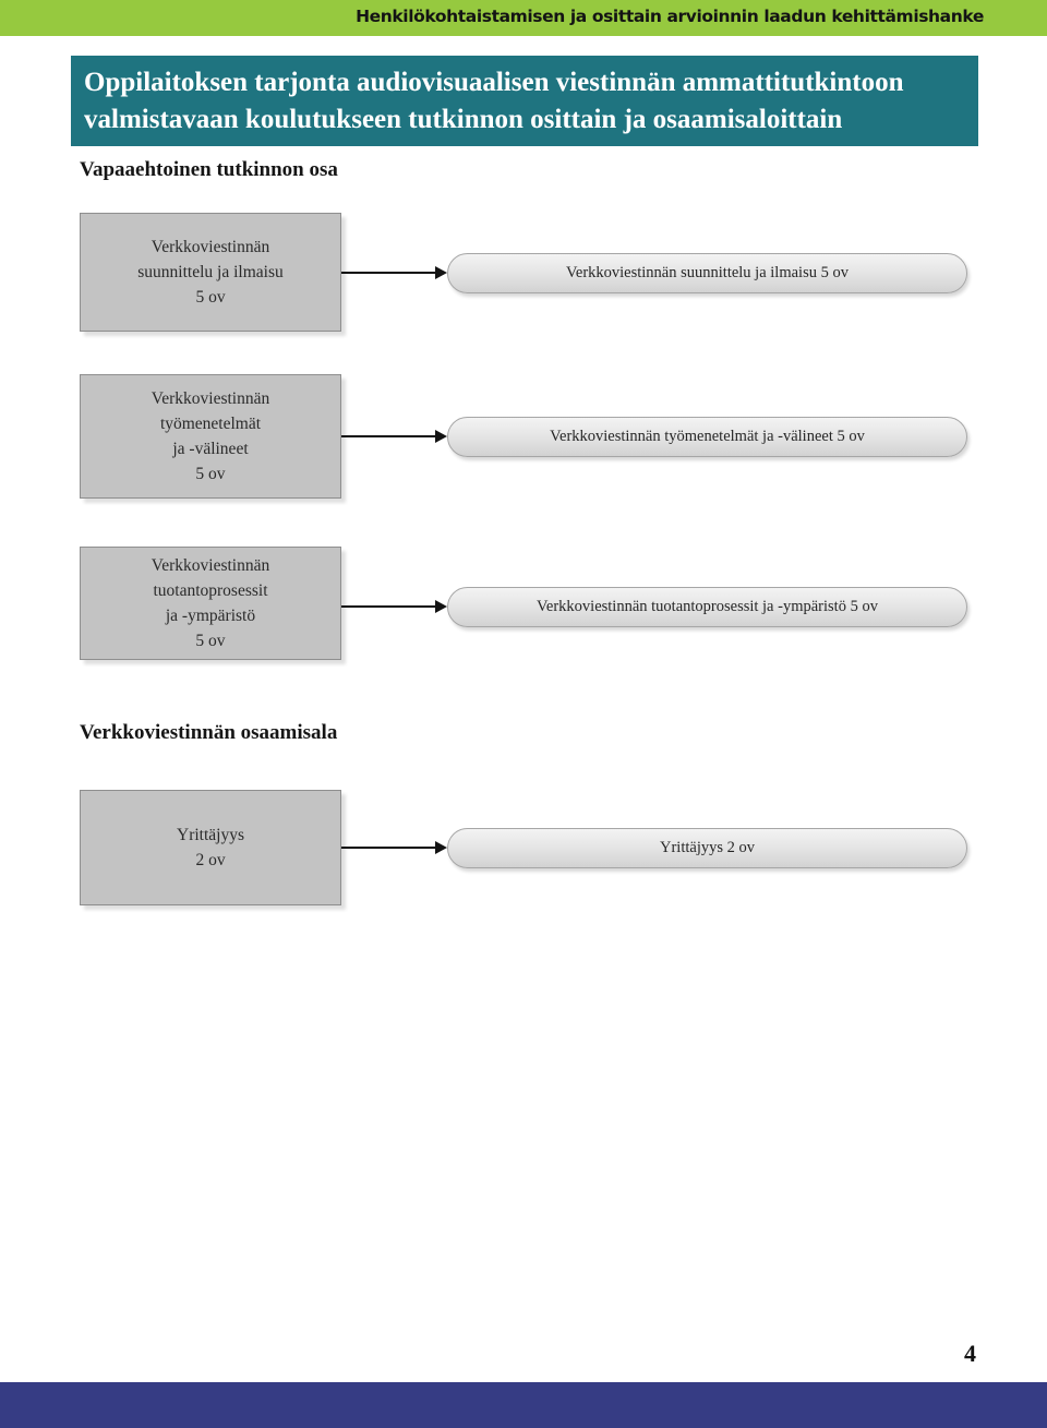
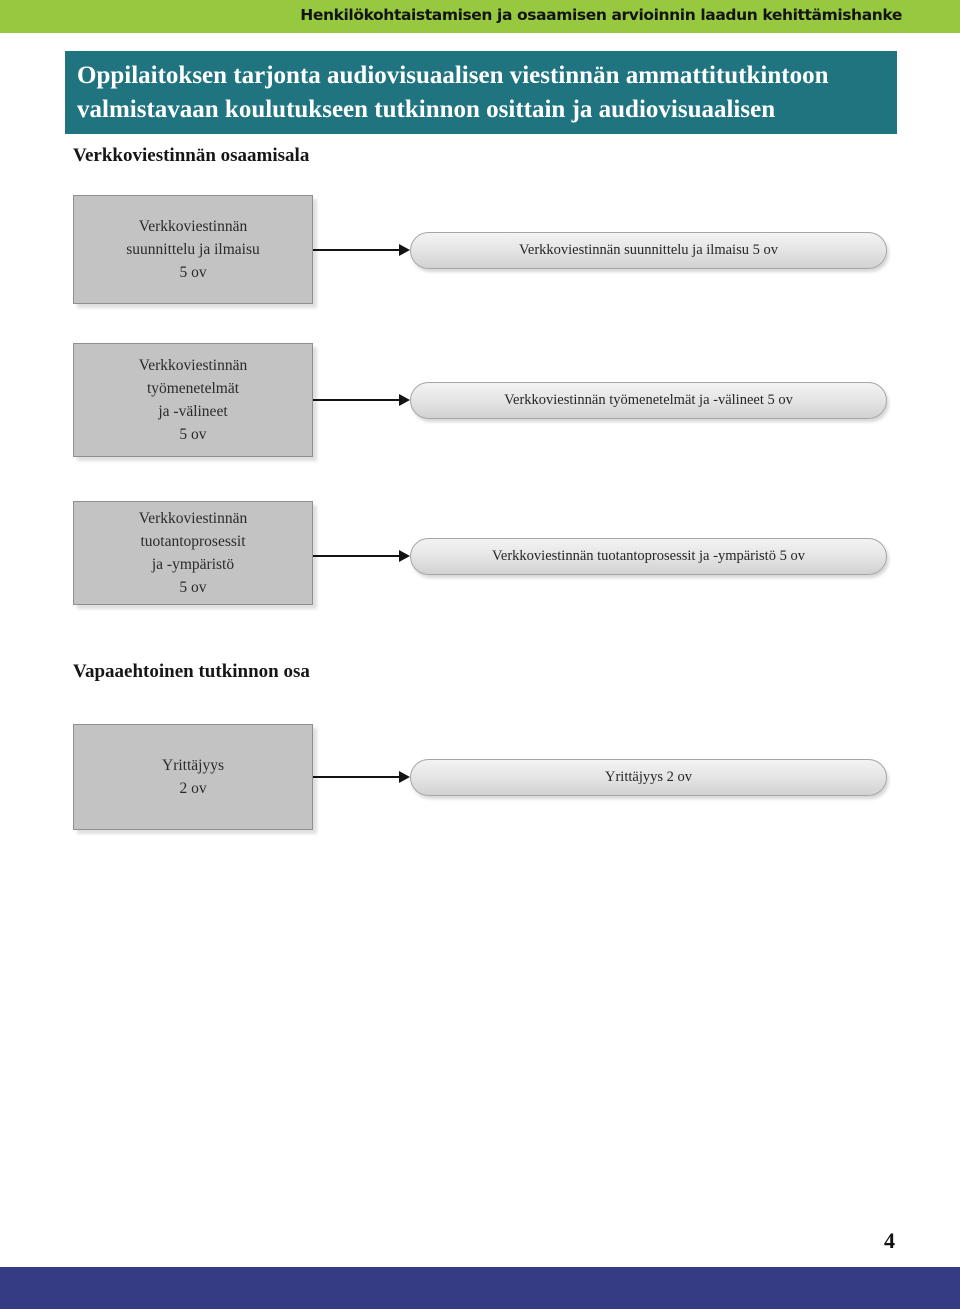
- Henkilökohtaistamisen ja osittain arvioinnin laadun kehittämishanke
+ Henkilökohtaistamisen ja osaamisen arvioinnin laadun kehittämishanke
- Oppilaitoksen tarjonta audiovisuaalisen viestinnän ammattitutkintoon valmistavaan koulutukseen tutkinnon osittain ja osaamisaloittain
+ Oppilaitoksen tarjonta audiovisuaalisen viestinnän ammattitutkintoon valmistavaan koulutukseen tutkinnon osittain ja audiovisuaalisen
- Vapaaehtoinen tutkinnon osa
+ Verkkoviestinnän osaamisala
  Verkkoviestinnän
  suunnittelu ja ilmaisu
  5 ov
  Verkkoviestinnän suunnittelu ja ilmaisu 5 ov
  Verkkoviestinnän
  työmenetelmät
  ja -välineet
  5 ov
  Verkkoviestinnän työmenetelmät ja -välineet 5 ov
  Verkkoviestinnän
  tuotantoprosessit
  ja -ympäristö
  5 ov
  Verkkoviestinnän tuotantoprosessit ja -ympäristö 5 ov
- Verkkoviestinnän osaamisala
+ Vapaaehtoinen tutkinnon osa
  Yrittäjyys
  2 ov
  Yrittäjyys 2 ov
  4
